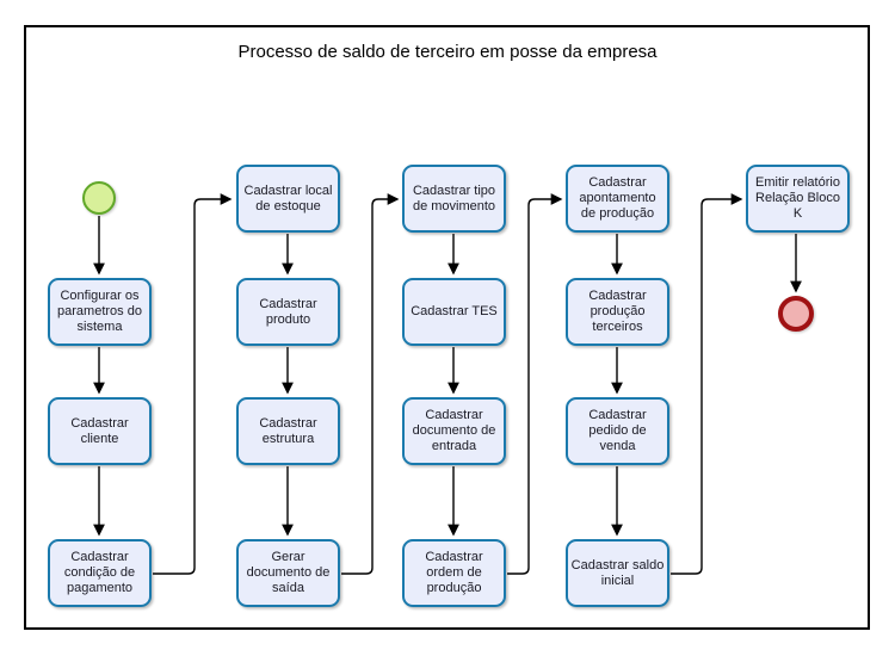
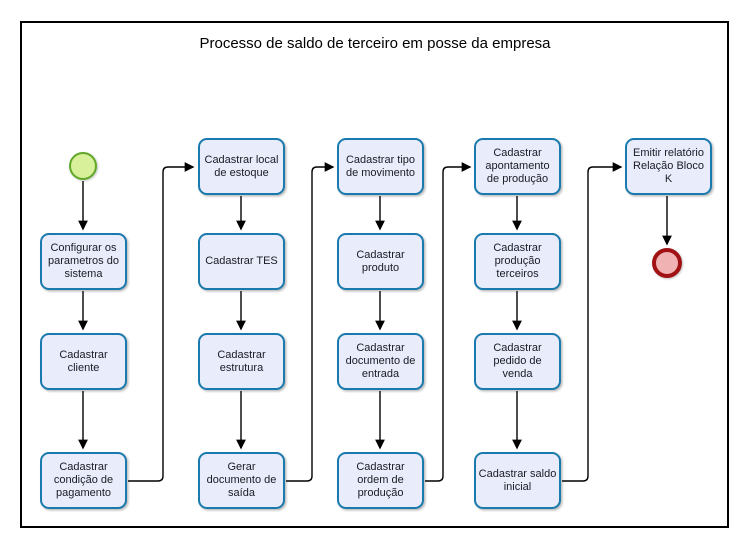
  Processo de saldo de terceiro em posse da empresa
  Configurar os parametros do sistema
  Cadastrar cliente
  Cadastrar condição de pagamento
  Cadastrar local de estoque
- Cadastrar produto
+ Cadastrar TES
  Cadastrar estrutura
  Gerar documento de saída
  Cadastrar tipo de movimento
- Cadastrar TES
+ Cadastrar produto
  Cadastrar documento de entrada
  Cadastrar ordem de produção
  Cadastrar apontamento de produção
  Cadastrar produção terceiros
  Cadastrar pedido de venda
  Cadastrar saldo inicial
  Emitir relatório Relação Bloco K
